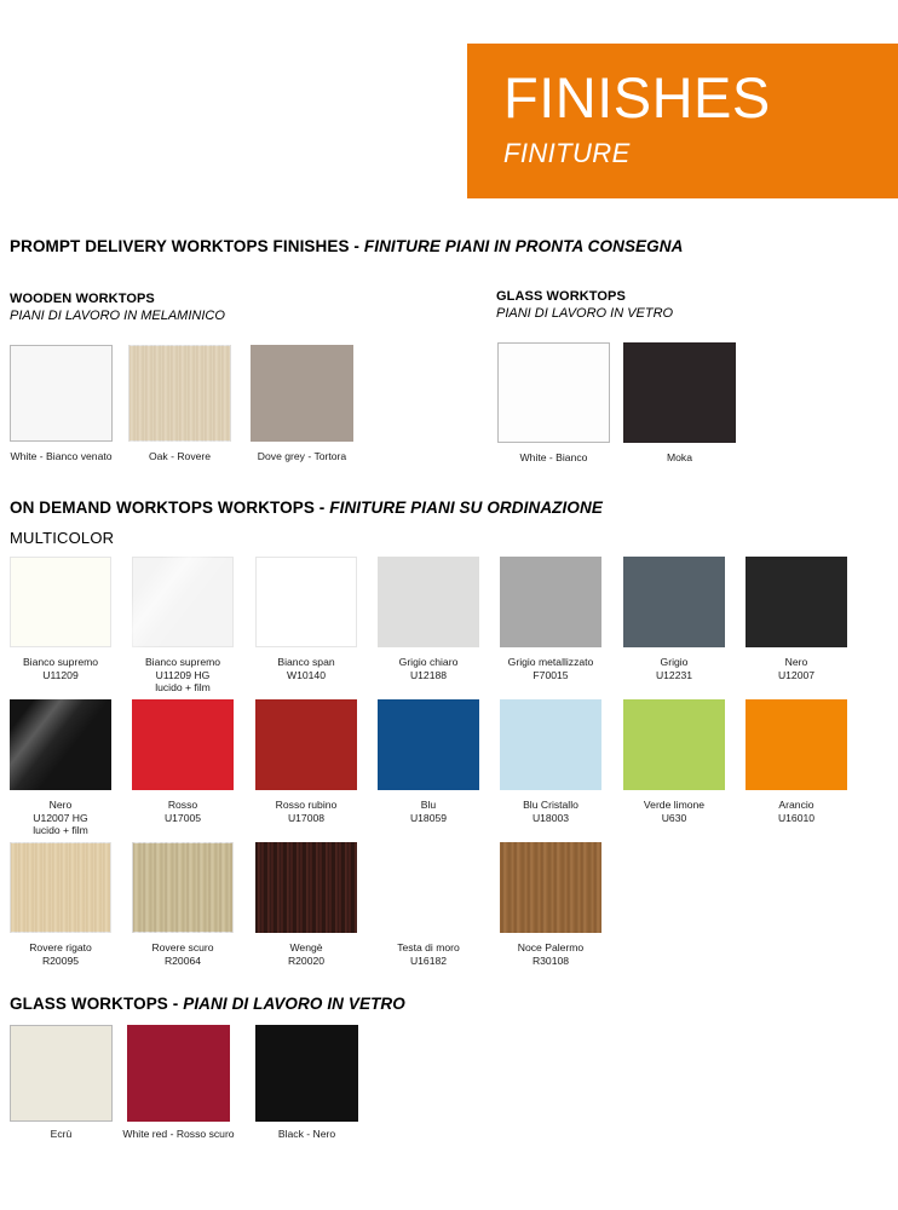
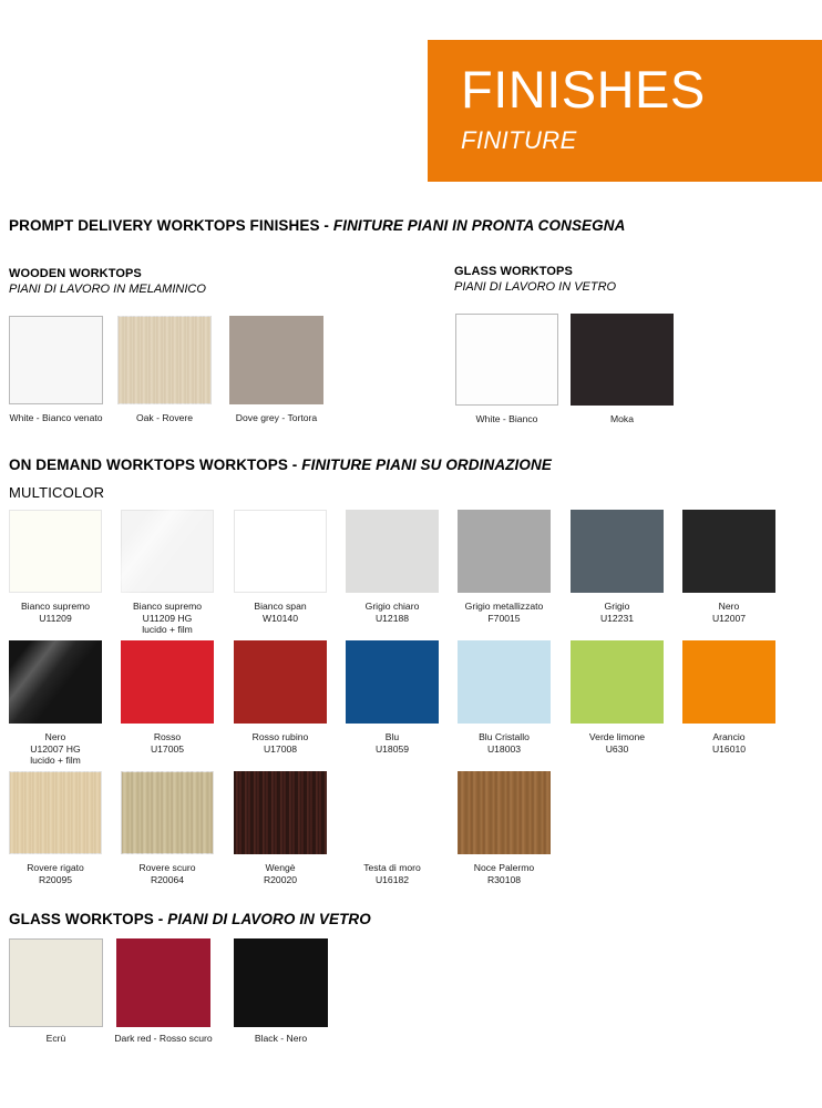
  FINISHES
  FINITURE
  PROMPT DELIVERY WORKTOPS FINISHES - FINITURE PIANI IN PRONTA CONSEGNA
  WOODEN WORKTOPS
  PIANI DI LAVORO IN MELAMINICO
  GLASS WORKTOPS
  PIANI DI LAVORO IN VETRO
  White - Bianco venato
  Oak - Rovere
  Dove grey - Tortora
  White - Bianco
  Moka
  ON DEMAND WORKTOPS WORKTOPS - FINITURE PIANI SU ORDINAZIONE
  MULTICOLOR
  Bianco supremo
  U11209
  Bianco supremo
  U11209 HG
  lucido + film
  Bianco span
  W10140
  Grigio chiaro
  U12188
  Grigio metallizzato
  F70015
  Grigio
  U12231
  Nero
  U12007
  Nero
  U12007 HG
  lucido + film
  Rosso
  U17005
  Rosso rubino
  U17008
  Blu
  U18059
  Blu Cristallo
  U18003
  Verde limone
  U630
  Arancio
  U16010
  Rovere rigato
  R20095
  Rovere scuro
  R20064
  Wengè
  R20020
  Testa di moro
  U16182
  Noce Palermo
  R30108
  GLASS WORKTOPS - PIANI DI LAVORO IN VETRO
  Ecrù
- White red - Rosso scuro
+ Dark red - Rosso scuro
  Black - Nero
